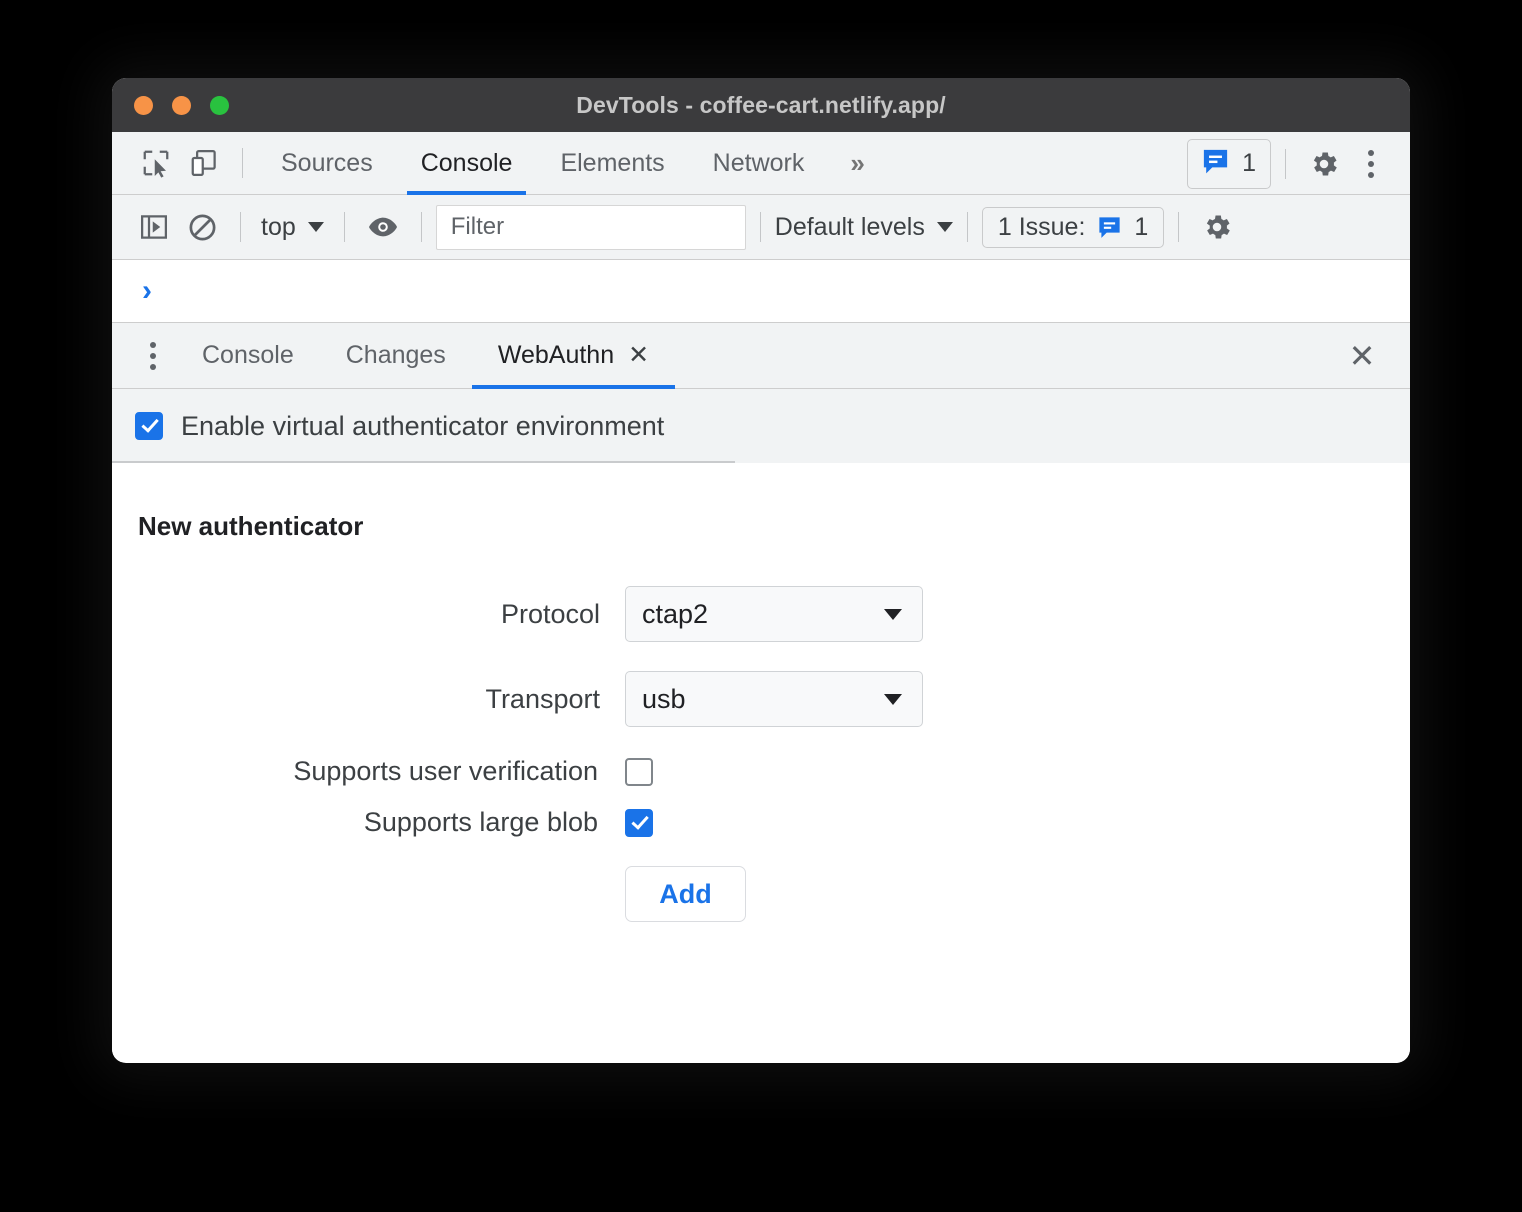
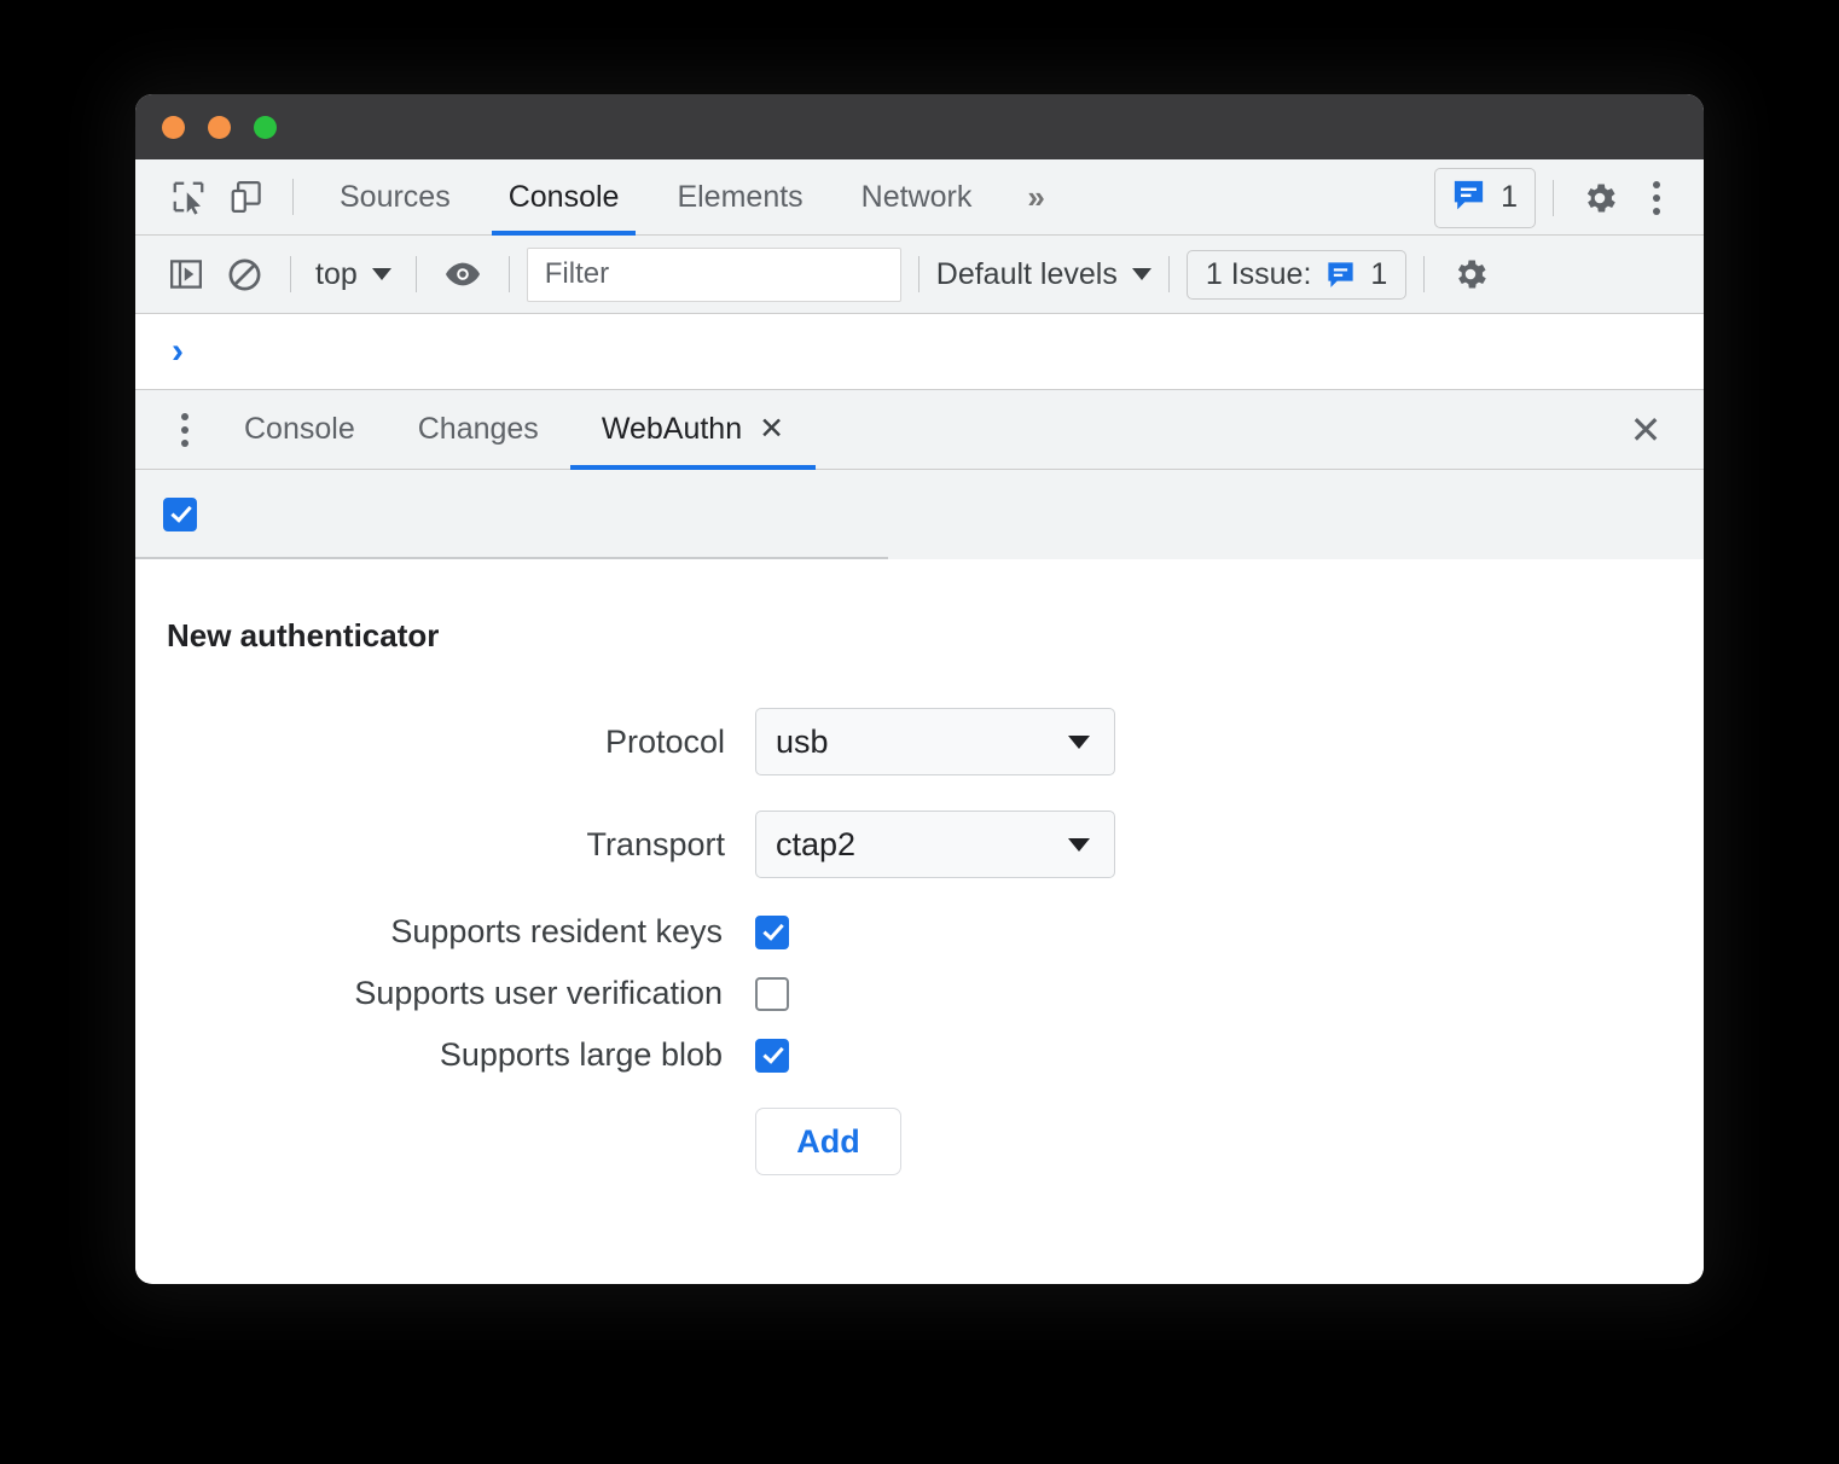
- DevTools - coffee-cart.netlify.app/
  Sources
  Console
  Elements
  Network
  »
  1
  top
  Filter
  Default levels
  1 Issue:
  1
  ›
  Console
  Changes
  WebAuthn
  ✕
  ✕
- Enable virtual authenticator environment
  New authenticator
  Protocol
- ctap2
+ usb
  Transport
- usb
+ ctap2
+ Supports resident keys
  Supports user verification
  Supports large blob
  Add
